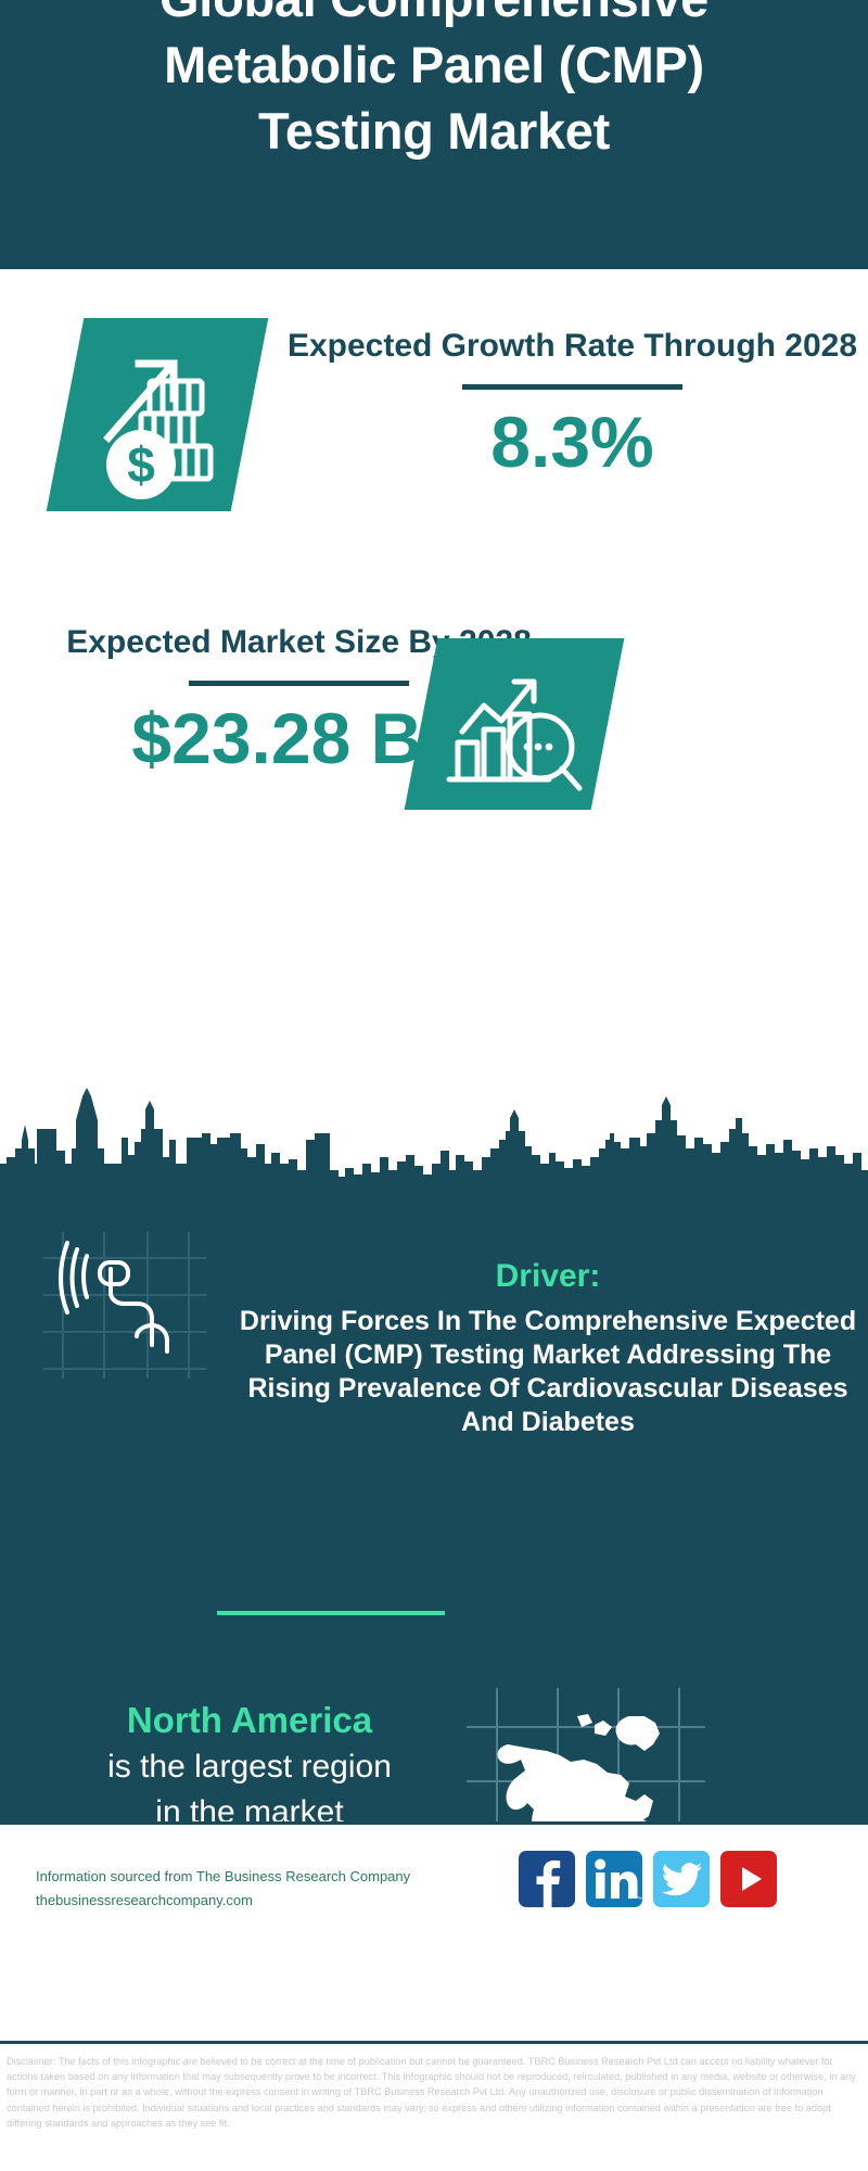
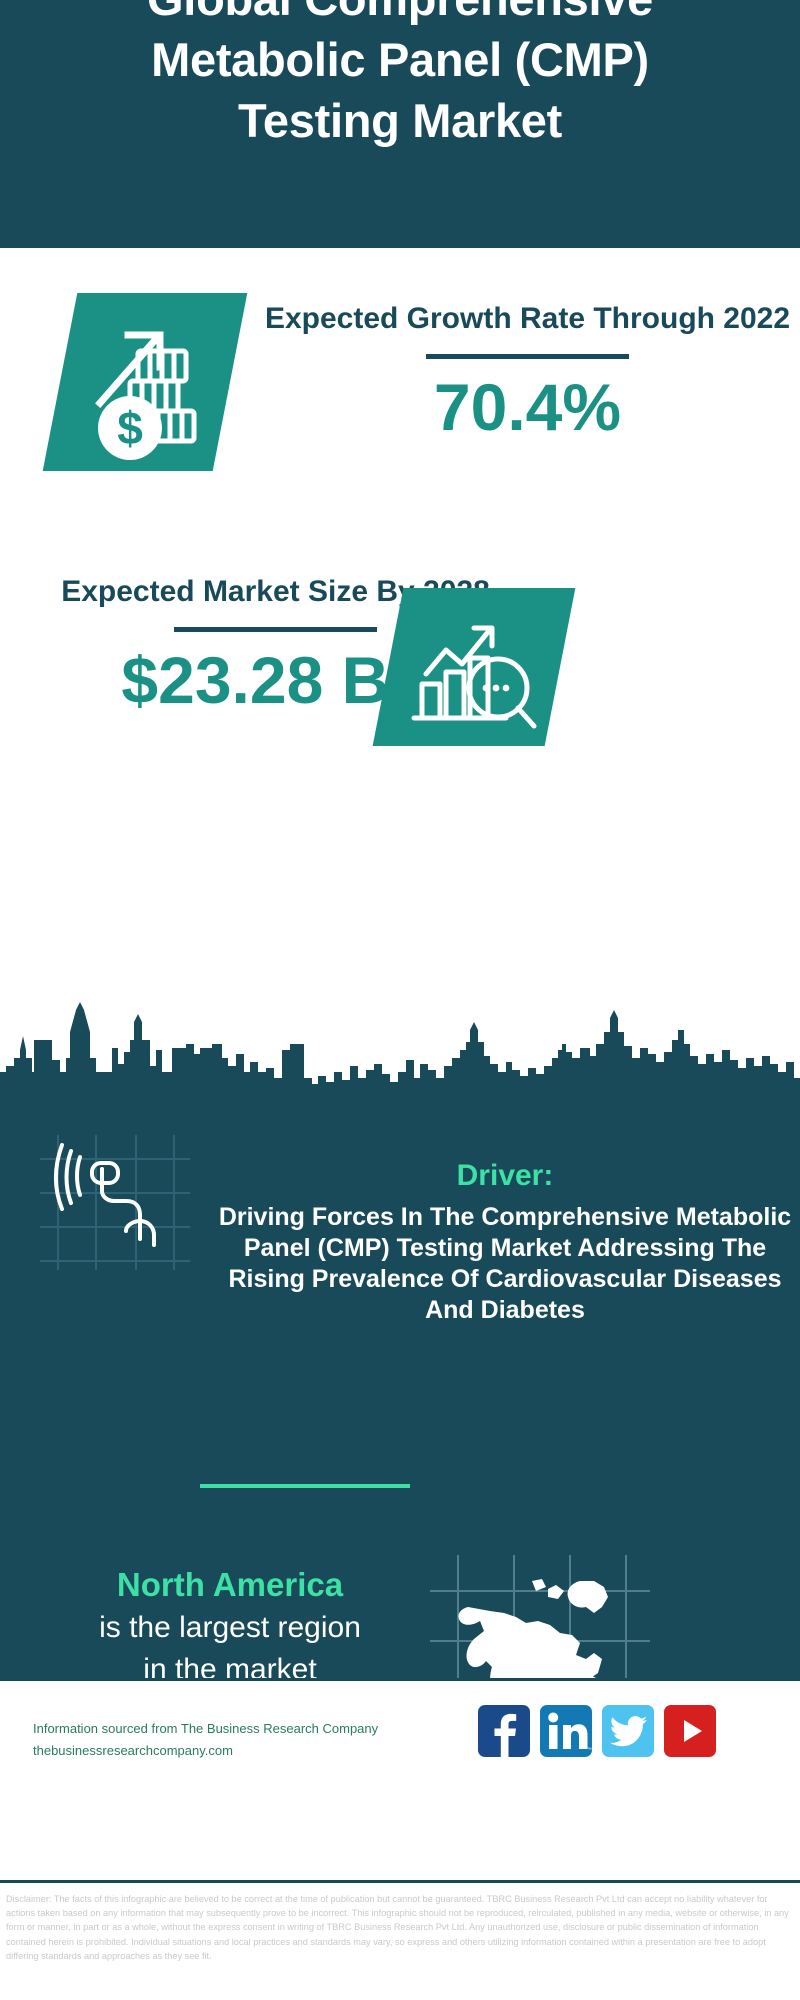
  $
- Expected Growth Rate Through 2028
+ Expected Growth Rate Through 2022
- 8.3%
+ 70.4%
  Expected Market Size B
  $23.28 B
  Driver:
- Driving Forces In The Comprehensive Expected Panel (CMP) Testing Market Addressing The Rising Prevalence Of Cardiovascular Diseases And Diabetes
+ Driving Forces In The Comprehensive Metabolic Panel (CMP) Testing Market Addressing The Rising Prevalence Of Cardiovascular Diseases And Diabetes
  North America
  is the largest region
  in the market
  Information sourced from The Business Research Company
  thebusinessresearchcompany.com
  Disclaimer: The facts of this infographic are believed to be correct at the time of publication but cannot be guaranteed. TBRC Business Research Pvt Ltd can accept no liability whatever for actions taken based on any information that may subsequently prove to be incorrect. This infographic should not be reproduced, reirculated, published in any media, website or otherwise, in any form or manner, in part or as a whole, without the express consent in writing of TBRC Business Research Pvt Ltd. Any unauthorized use, disclosure or public dissemination of information contained herein is prohibited. Individual situations and local practices and standards may vary, so express and others utilizing information contained within a presentation are free to adopt differing standards and approaches as they see fit.
